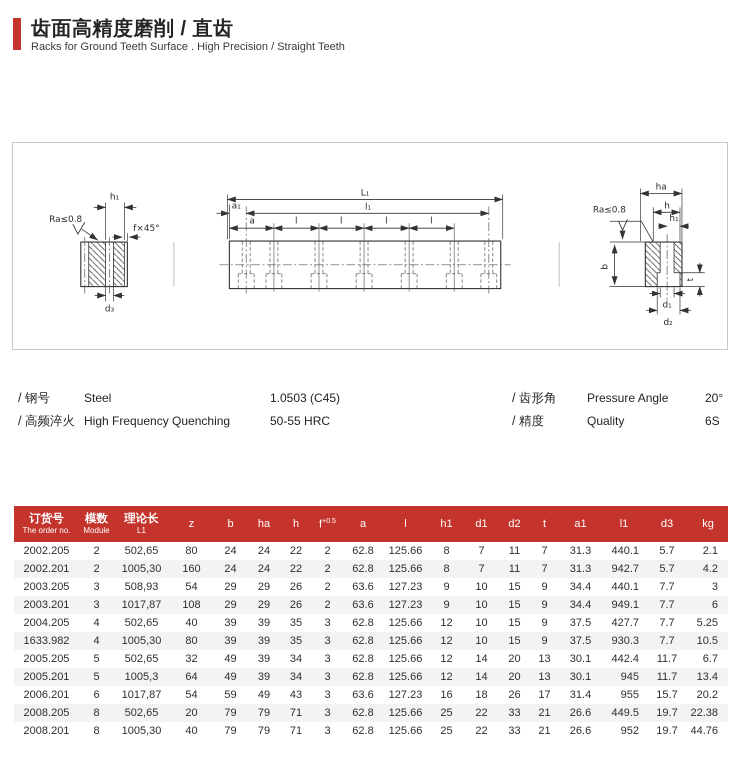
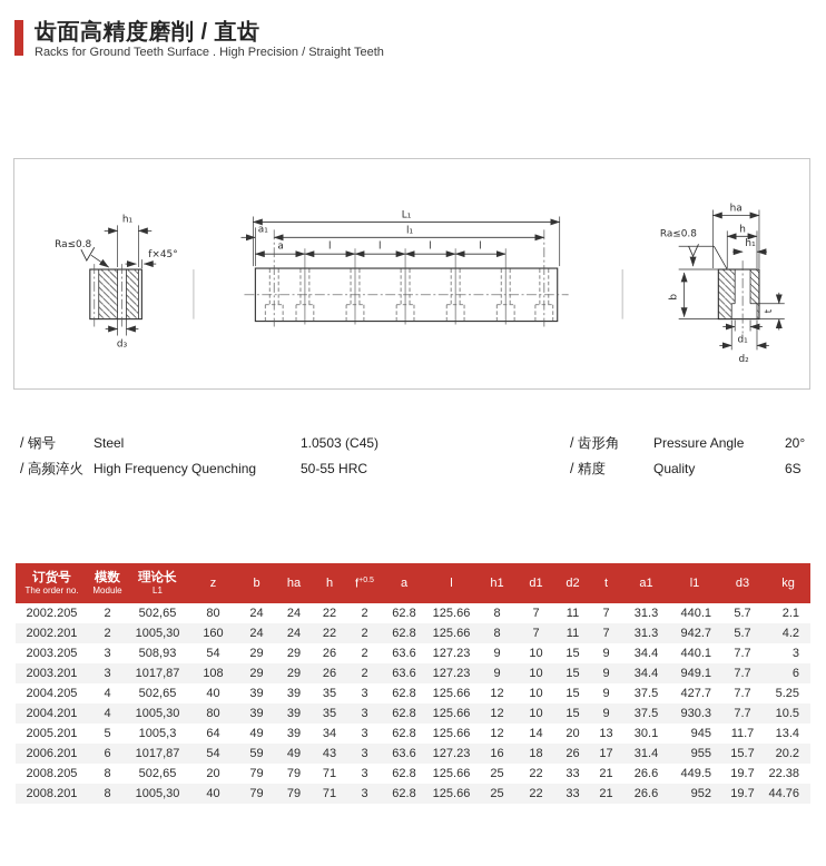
  齿面高精度磨削 / 直齿
  Racks for Ground Teeth Surface . High Precision / Straight Teeth
  h₁
  Ra≤0.8
  f×45°
  d₃
  L₁
  l₁
  a₁
  a
  l
  l
  l
  l
  Ra≤0.8
  ha
  h
  h₁
  d₁
  d₂
  / 钢号
  Steel
  1.0503 (C45)
  / 高频淬火
  High Frequency Quenching
  50-55 HRC
  / 齿形角
  Pressure Angle
  20°
  / 精度
  Quality
  6S
  订货号The order no.	模数Module	理论长L1	z	b	ha	h	f	a	l	h1	d1	d2	t	a1	l1	d3	kg
  2002.205	2	502,65	80	24	24	22	2	62.8	125.66	8	7	11	7	31.3	440.1	5.7	2.1
  2002.201	2	1005,30	160	24	24	22	2	62.8	125.66	8	7	11	7	31.3	942.7	5.7	4.2
  2003.205	3	508,93	54	29	29	26	2	63.6	127.23	9	10	15	9	34.4	440.1	7.7	3
  2003.201	3	1017,87	108	29	29	26	2	63.6	127.23	9	10	15	9	34.4	949.1	7.7	6
  2004.205	4	502,65	40	39	39	35	3	62.8	125.66	12	10	15	9	37.5	427.7	7.7	5.25
- 1633.982	4	1005,30	80	39	39	35	3	62.8	125.66	12	10	15	9	37.5	930.3	7.7	10.5
+ 2004.201	4	1005,30	80	39	39	35	3	62.8	125.66	12	10	15	9	37.5	930.3	7.7	10.5
- 2005.205	5	502,65	32	49	39	34	3	62.8	125.66	12	14	20	13	30.1	442.4	11.7	6.7
  2005.201	5	1005,3	64	49	39	34	3	62.8	125.66	12	14	20	13	30.1	945	11.7	13.4
  2006.201	6	1017,87	54	59	49	43	3	63.6	127.23	16	18	26	17	31.4	955	15.7	20.2
  2008.205	8	502,65	20	79	79	71	3	62.8	125.66	25	22	33	21	26.6	449.5	19.7	22.38
  2008.201	8	1005,30	40	79	79	71	3	62.8	125.66	25	22	33	21	26.6	952	19.7	44.76
